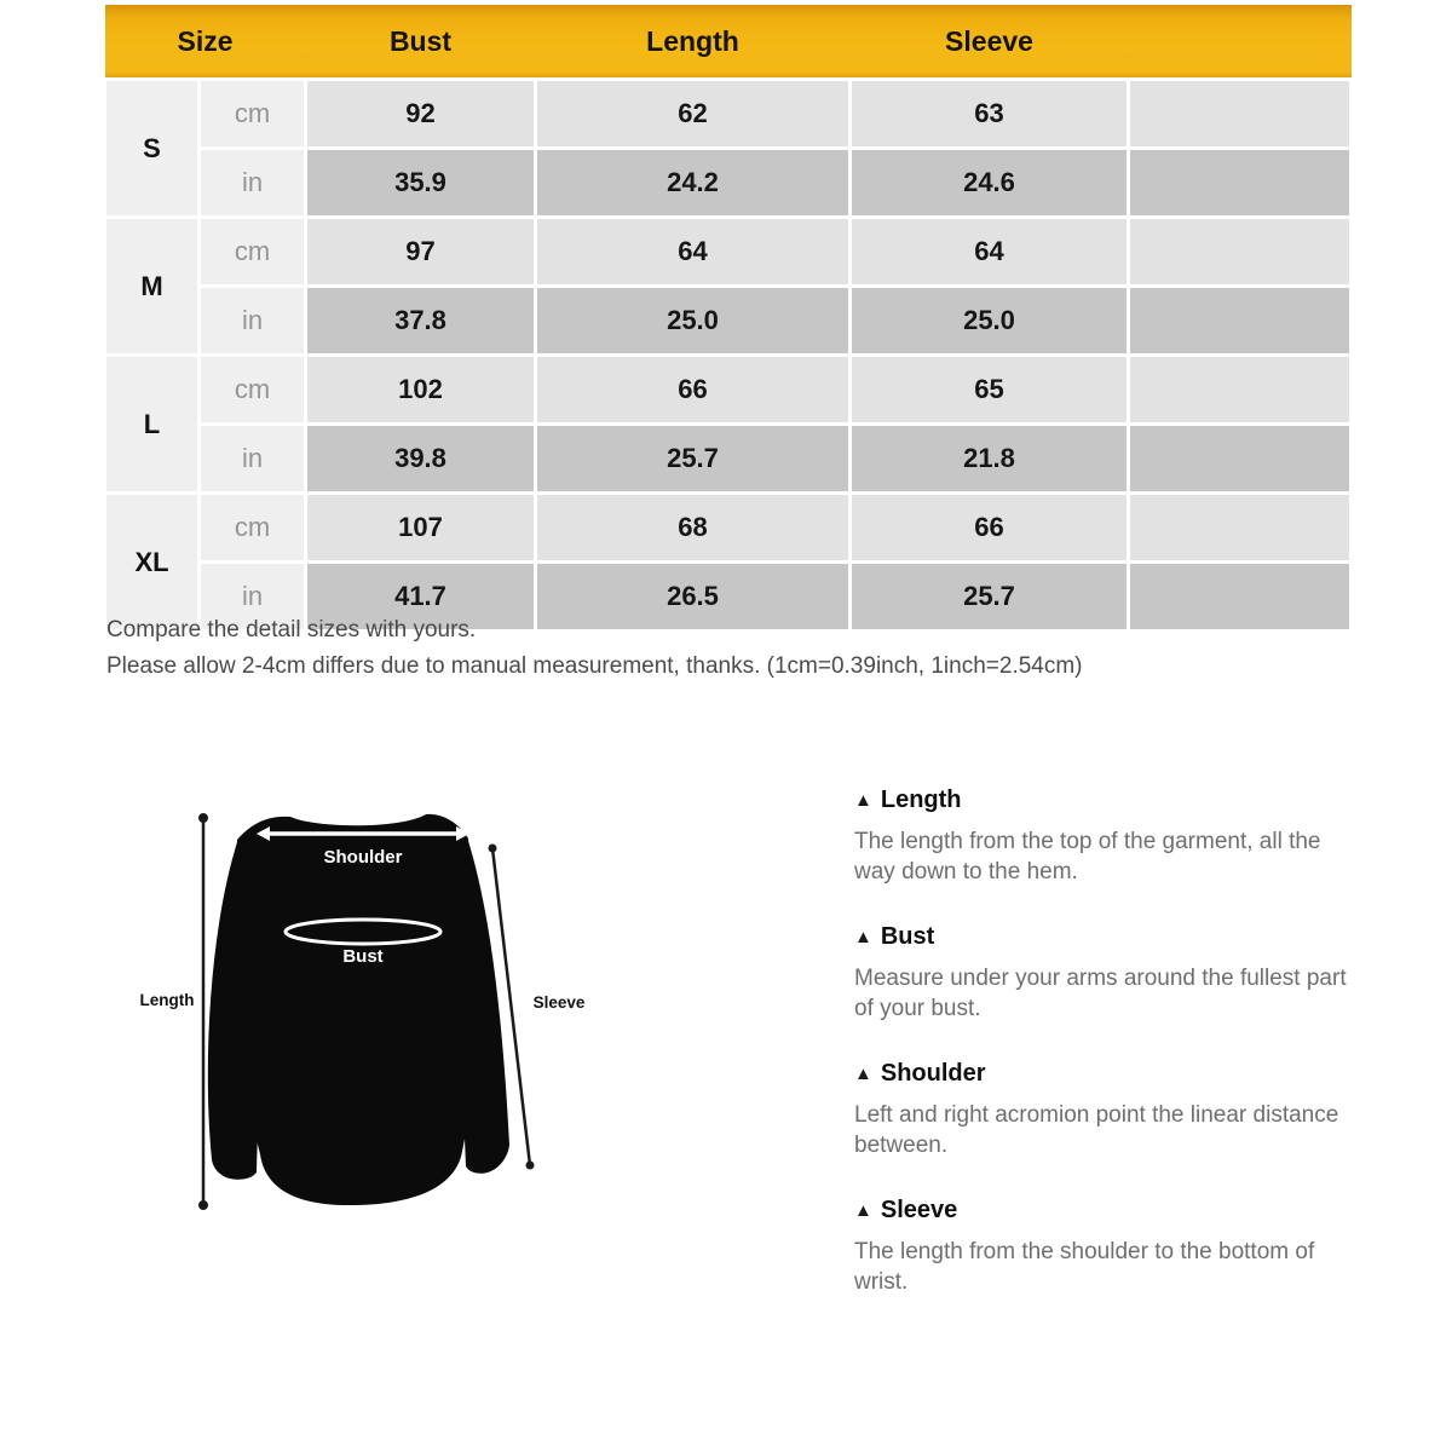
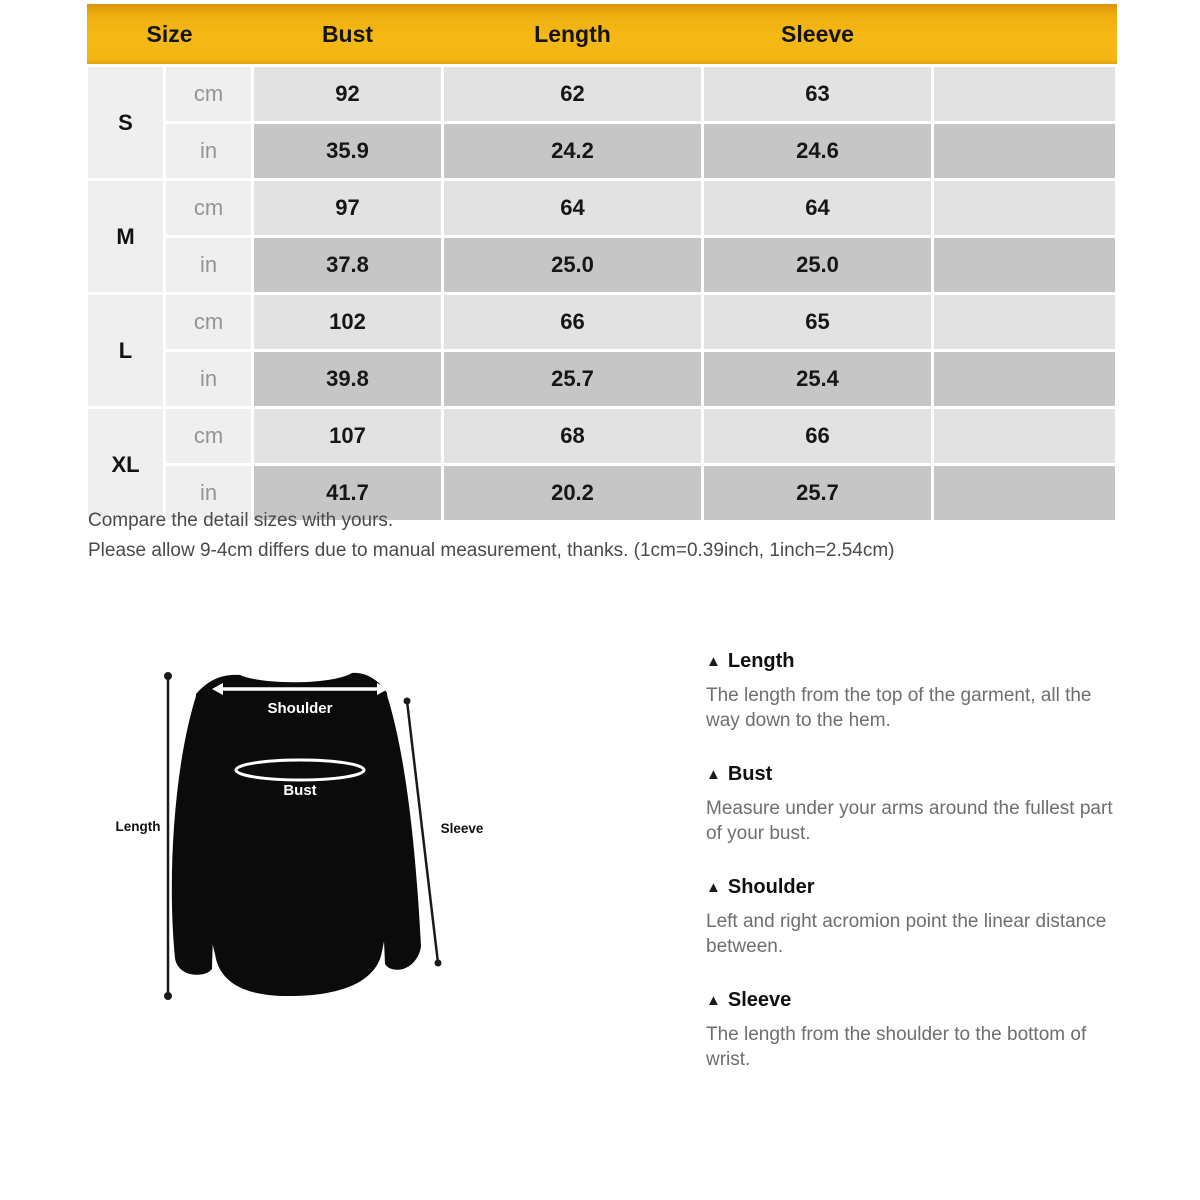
  Size	Bust	Length	Sleeve
  S	cm	92	62	63
  in	35.9	24.2	24.6
  M	cm	97	64	64
  in	37.8	25.0	25.0
  L	cm	102	66	65
- in	39.8	25.7	21.8
+ in	39.8	25.7	25.4
  XL	cm	107	68	66
- in	41.7	26.5	25.7
+ in	41.7	20.2	25.7
  Compare the detail sizes with yours.
- Please allow 2-4cm differs due to manual measurement, thanks. (1cm=0.39inch, 1inch=2.54cm)
+ Please allow 9-4cm differs due to manual measurement, thanks. (1cm=0.39inch, 1inch=2.54cm)
  Shoulder
  Bust
  Length
  Sleeve
  ▲
  Length
  The length from the top of the garment, all the way down to the hem.
  ▲
  Bust
  Measure under your arms around the fullest part of your bust.
  ▲
  Shoulder
  Left and right acromion point the linear distance between.
  ▲
  Sleeve
  The length from the shoulder to the bottom of wrist.
